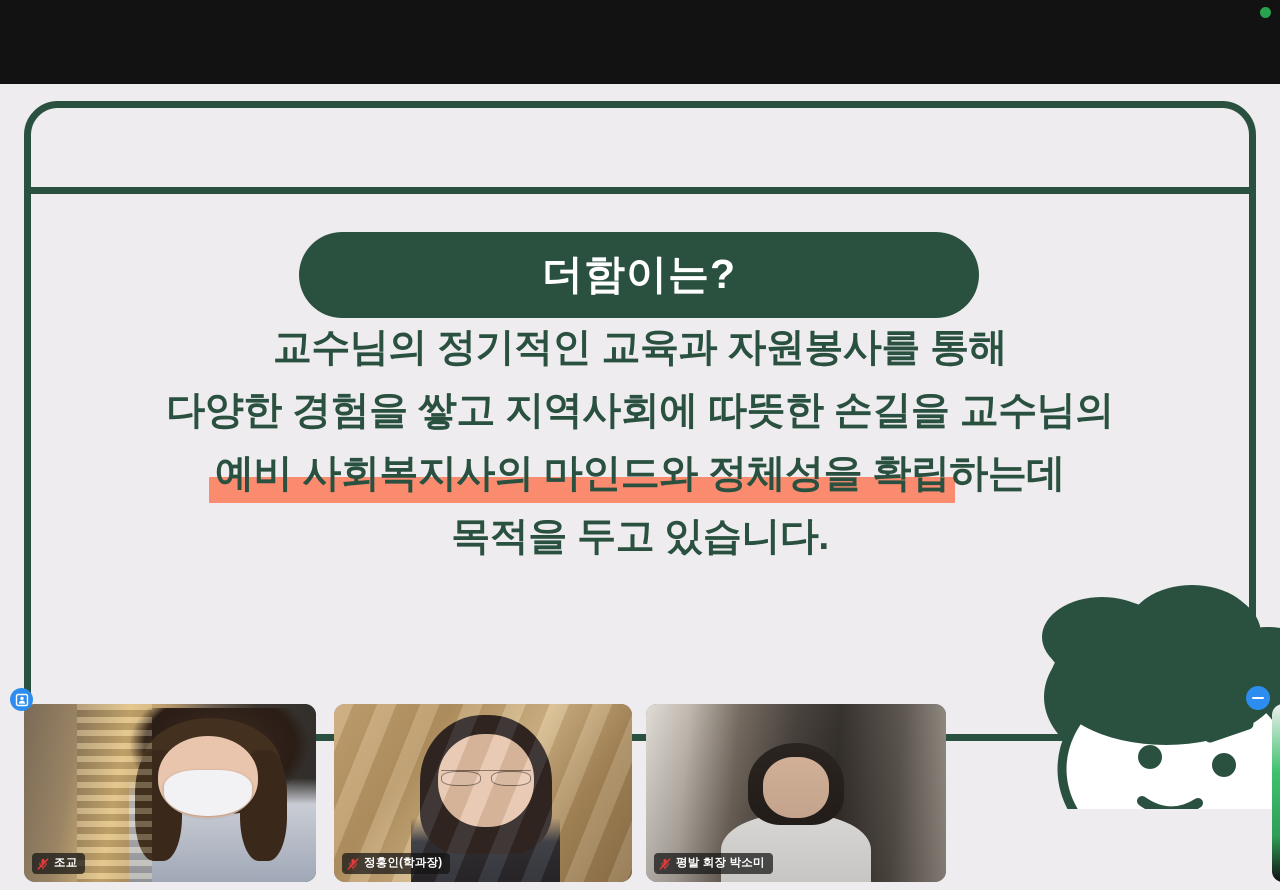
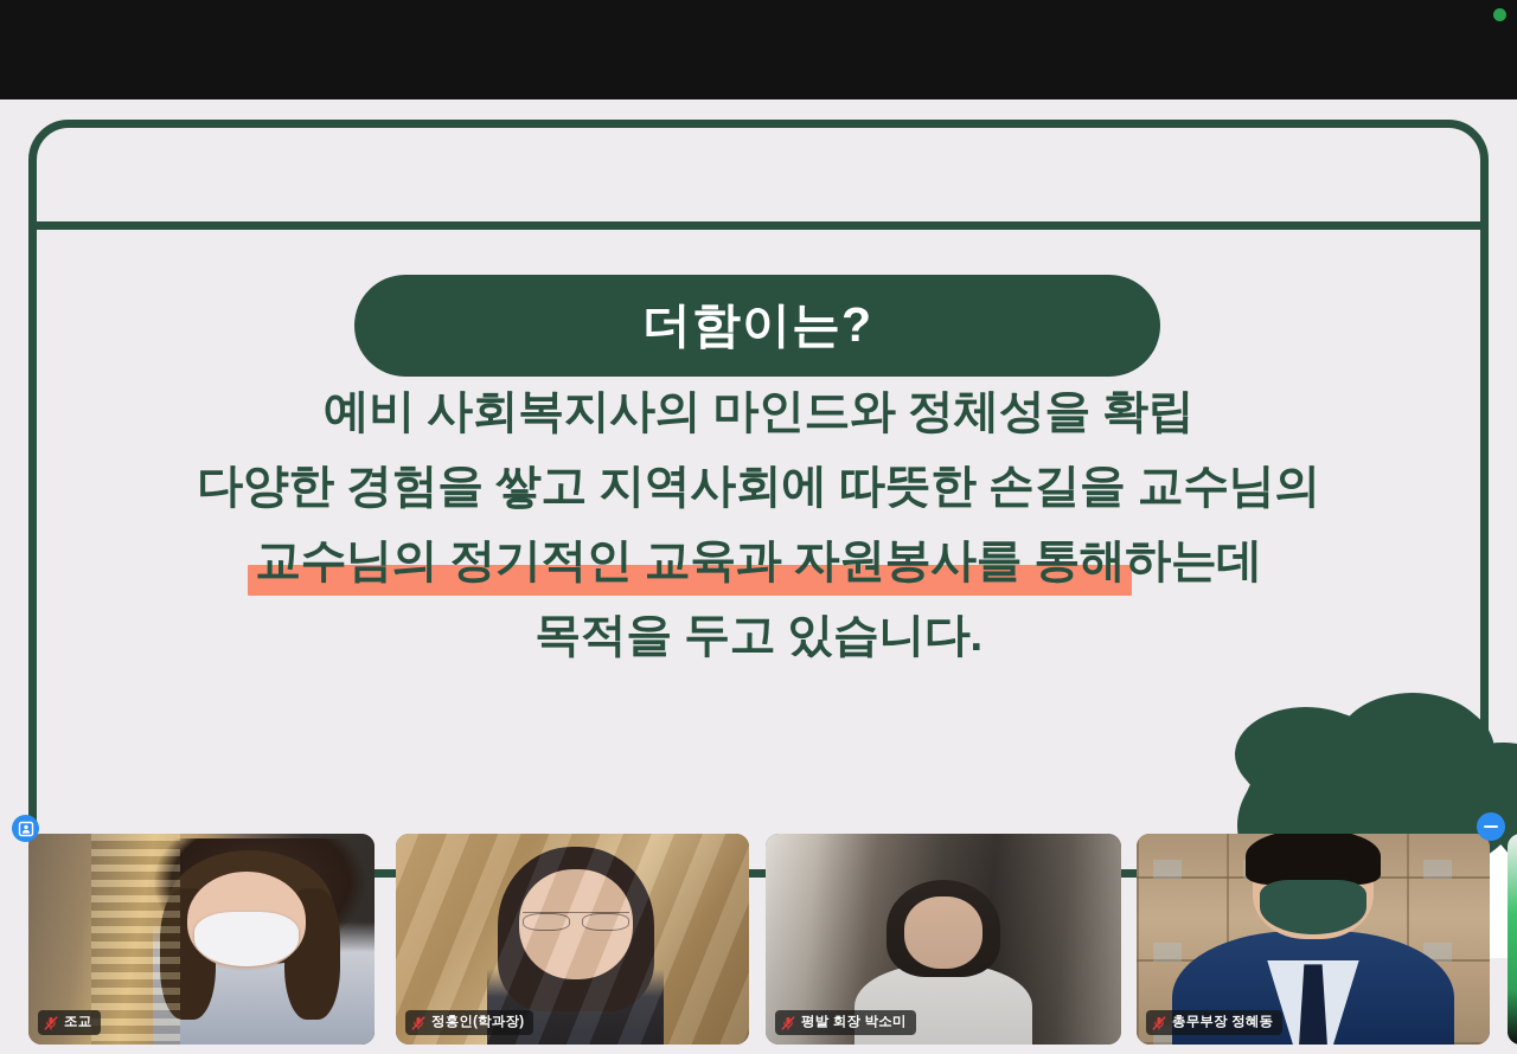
  더함이는?
- 교수님의 정기적인 교육과 자원봉사를 통해
+ 예비 사회복지사의 마인드와 정체성을 확립
  다양한 경험을 쌓고 지역사회에 따뜻한 손길을 교수님의
- 예비 사회복지사의 마인드와 정체성을 확립하는데
+ 교수님의 정기적인 교육과 자원봉사를 통해하는데
  목적을 두고 있습니다.
  조교
  정홍인(학과장)
  평발 회장 박소미
+ 총무부장 정혜동
